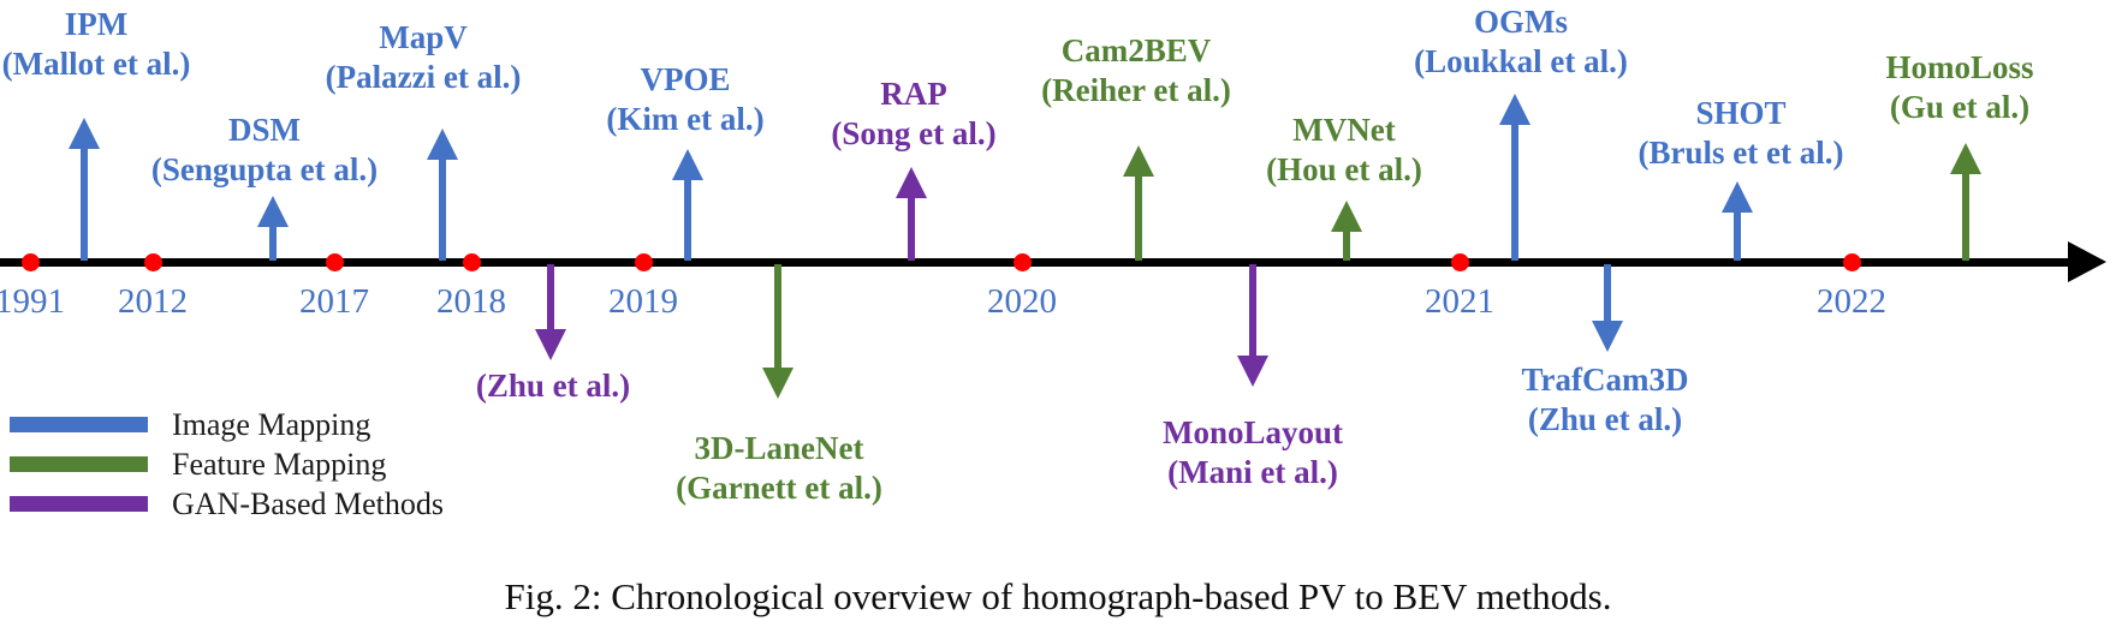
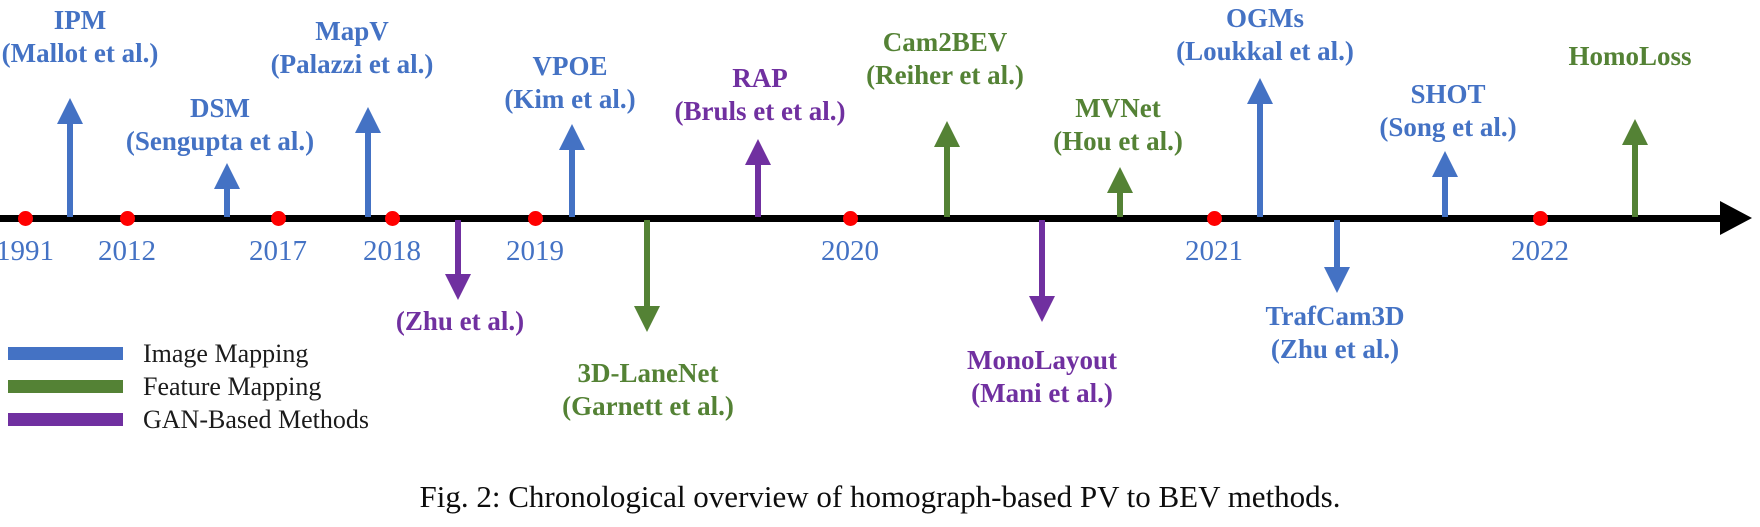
  1991
  2012
  2017
  2018
  2019
  2020
  2021
  2022
  IPM
  (Mallot et al.)
  DSM
  (Sengupta et al.)
  MapV
  (Palazzi et al.)
  (Zhu et al.)
  VPOE
  (Kim et al.)
  3D-LaneNet
  (Garnett et al.)
  RAP
- (Song et al.)
+ (Bruls et et al.)
  Cam2BEV
  (Reiher et al.)
  MonoLayout
  (Mani et al.)
  MVNet
  (Hou et al.)
  OGMs
  (Loukkal et al.)
  TrafCam3D
  (Zhu et al.)
  SHOT
- (Bruls et et al.)
+ (Song et al.)
  HomoLoss
- (Gu et al.)
  Image Mapping
  Feature Mapping
  GAN-Based Methods
  Fig. 2: Chronological overview of homograph-based PV to BEV methods.
